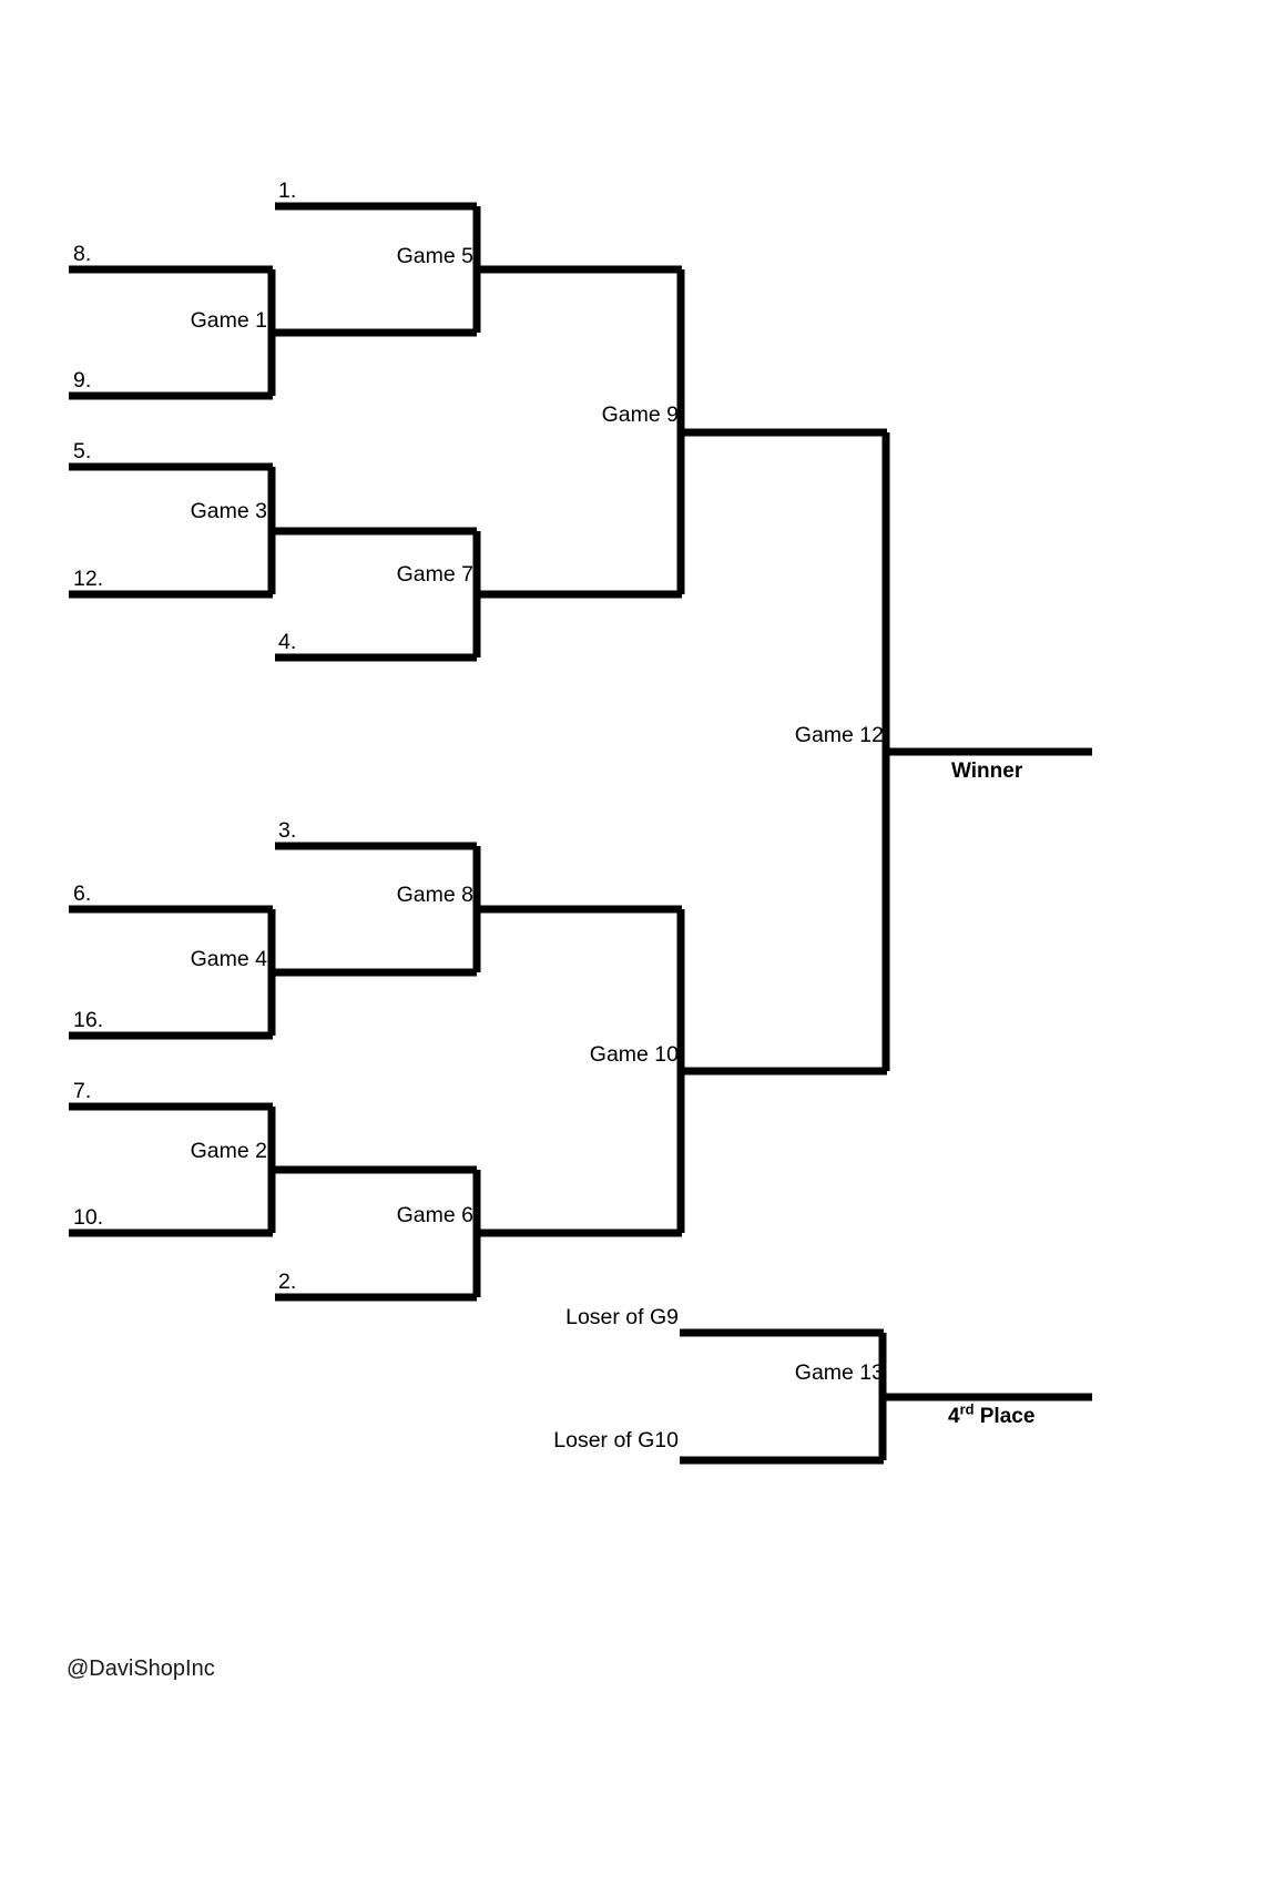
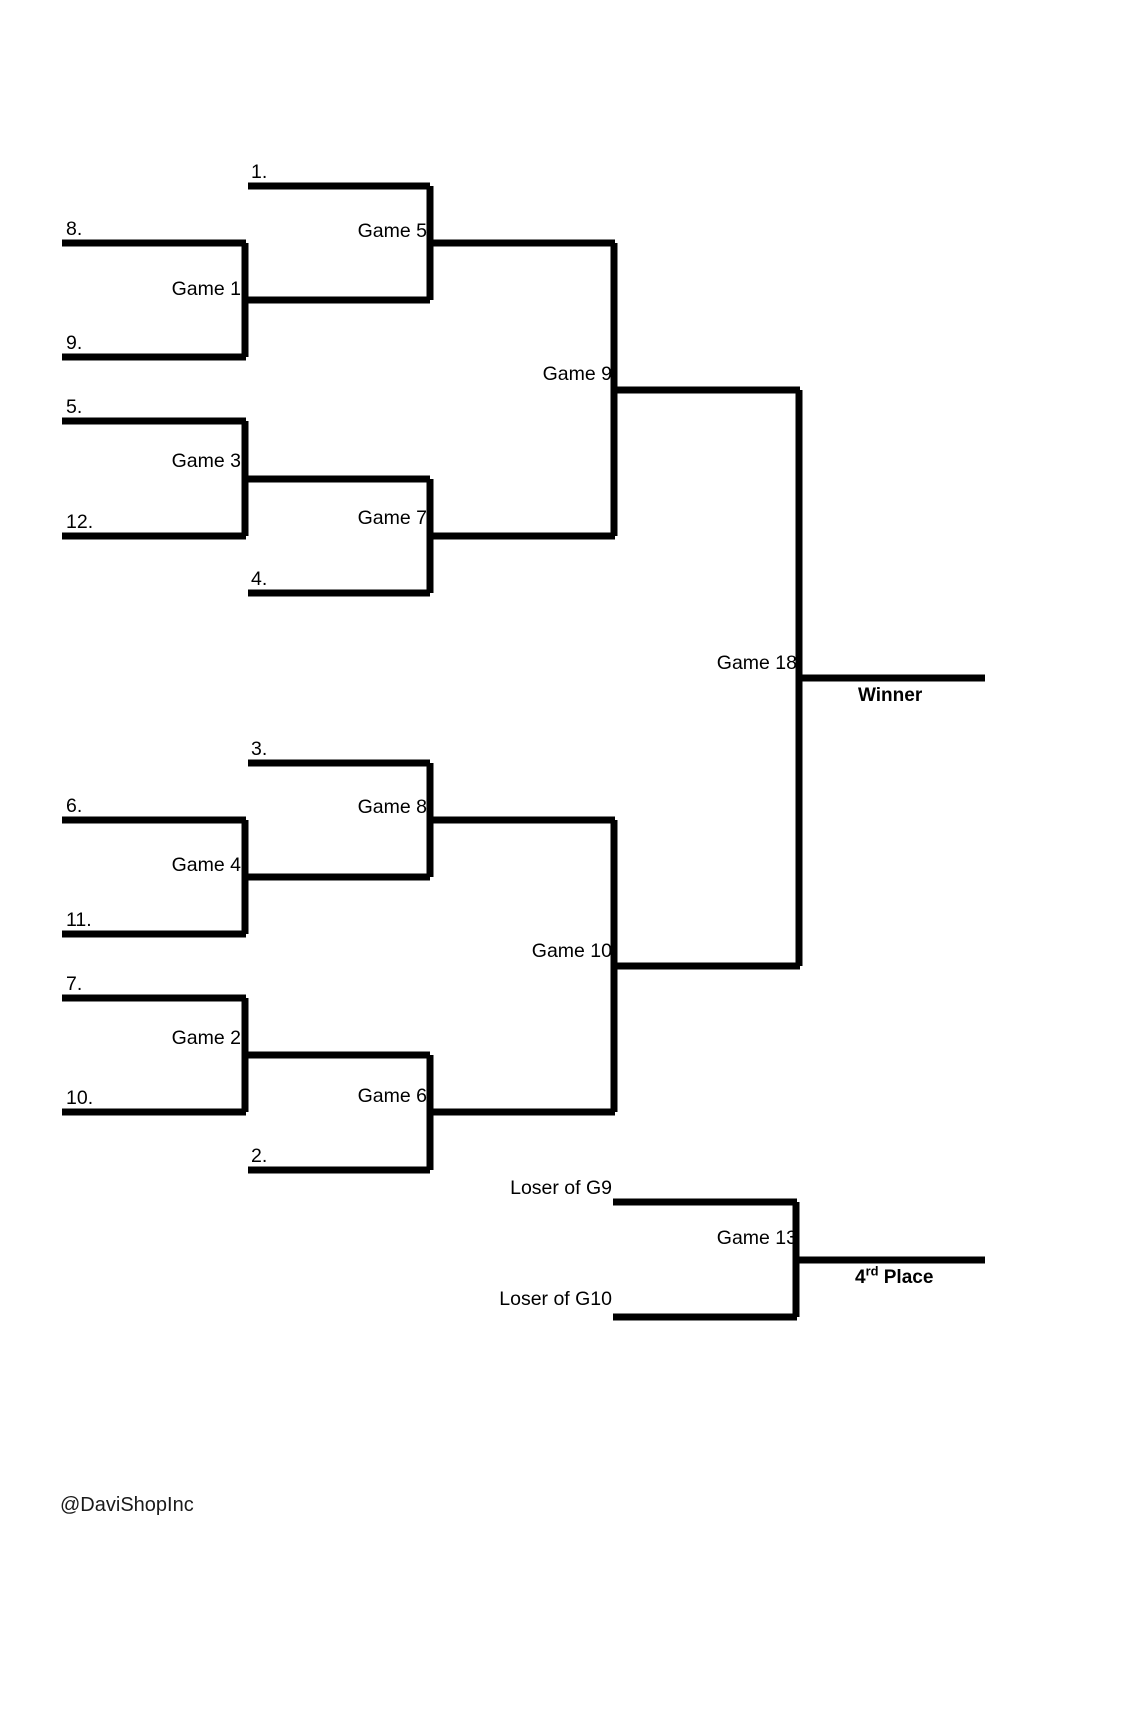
  1.
  8.
  9.
  5.
  12.
  4.
  3.
  6.
- 16.
+ 11.
  7.
  10.
  2.
  Game 1
  Game 5
  Game 3
  Game 7
  Game 9
  Game 4
  Game 8
  Game 2
  Game 6
  Game 10
- Game 12
+ Game 18
  Game 13
  Loser of G9
  Loser of G10
  Winner
  4rd Place
  @DaviShopInc
